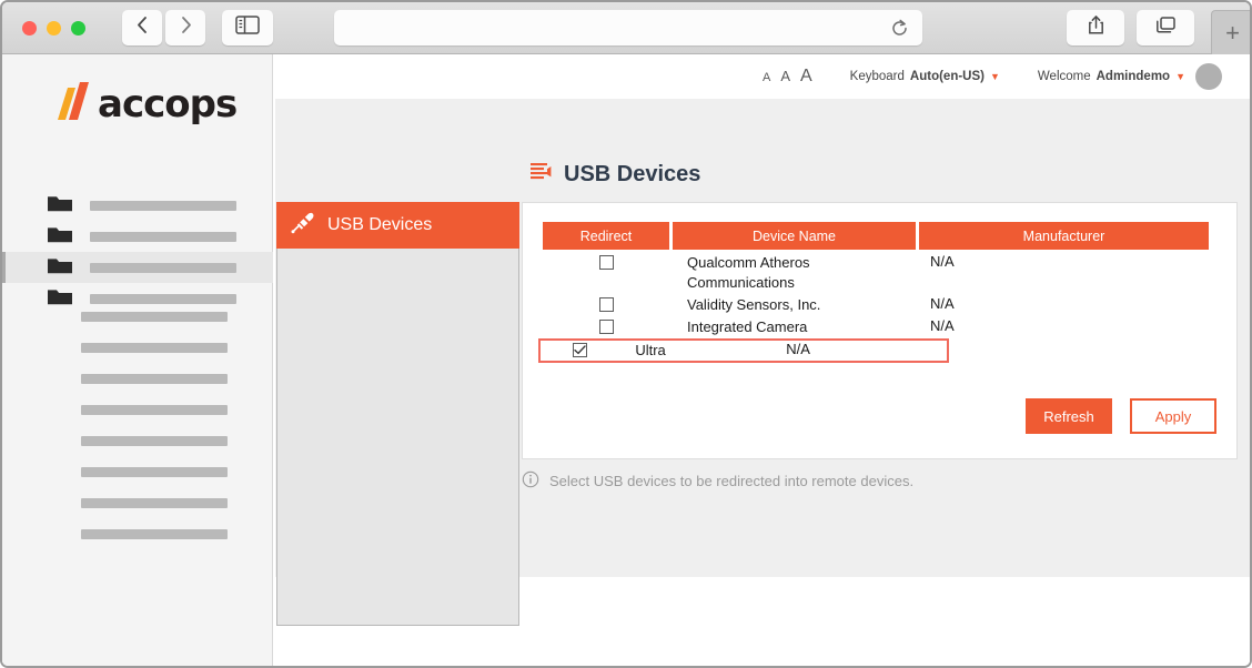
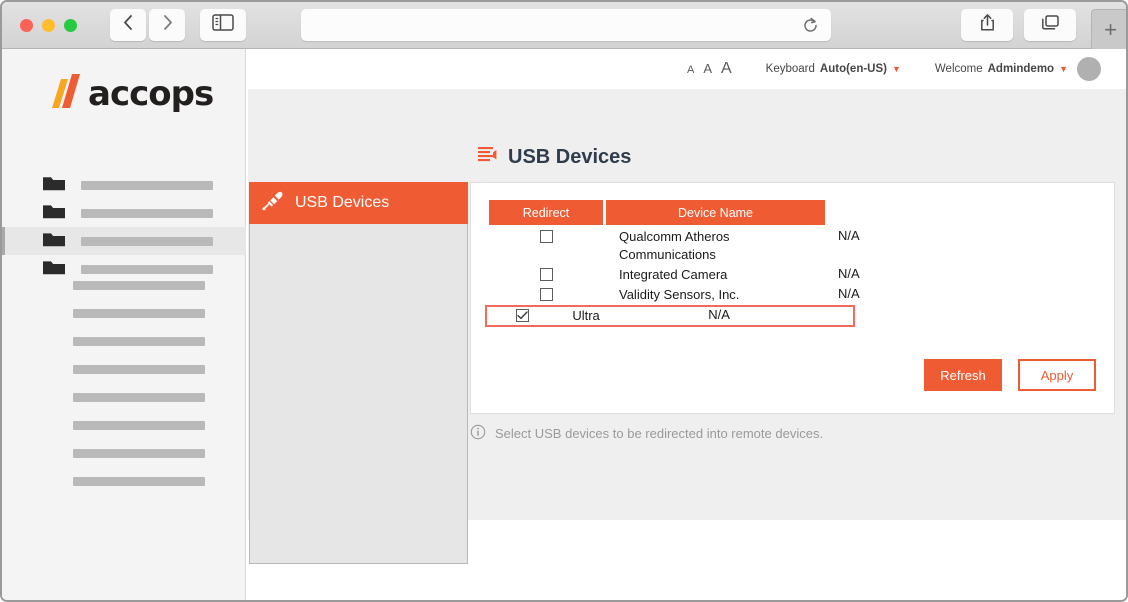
  +
  accops
  A
  A
  A
  Keyboard
  Auto(en-US)
  ▼
  Welcome
  Admindemo
  ▼
  USB Devices
  USB Devices
  Redirect
  Device Name
- Manufacturer
  Qualcomm Atheros Communications
  N/A
- Validity Sensors, Inc.
+ Integrated Camera
  N/A
- Integrated Camera
+ Validity Sensors, Inc.
  N/A
  Ultra
  N/A
  Refresh
  Apply
  Select USB devices to be redirected into remote devices.
